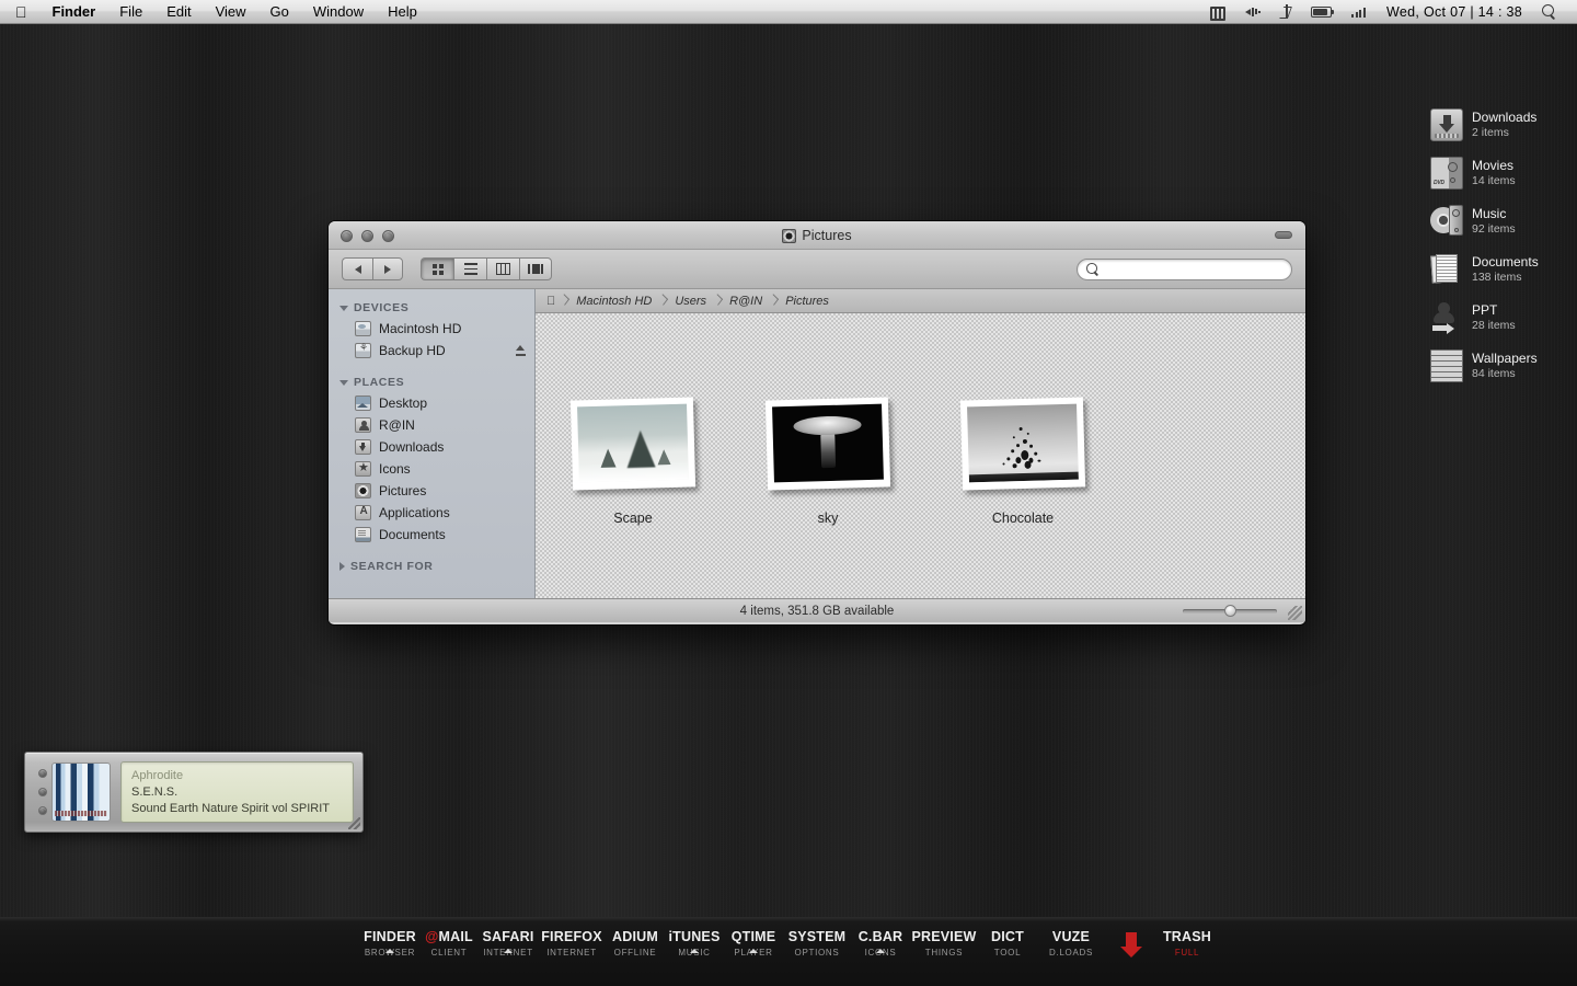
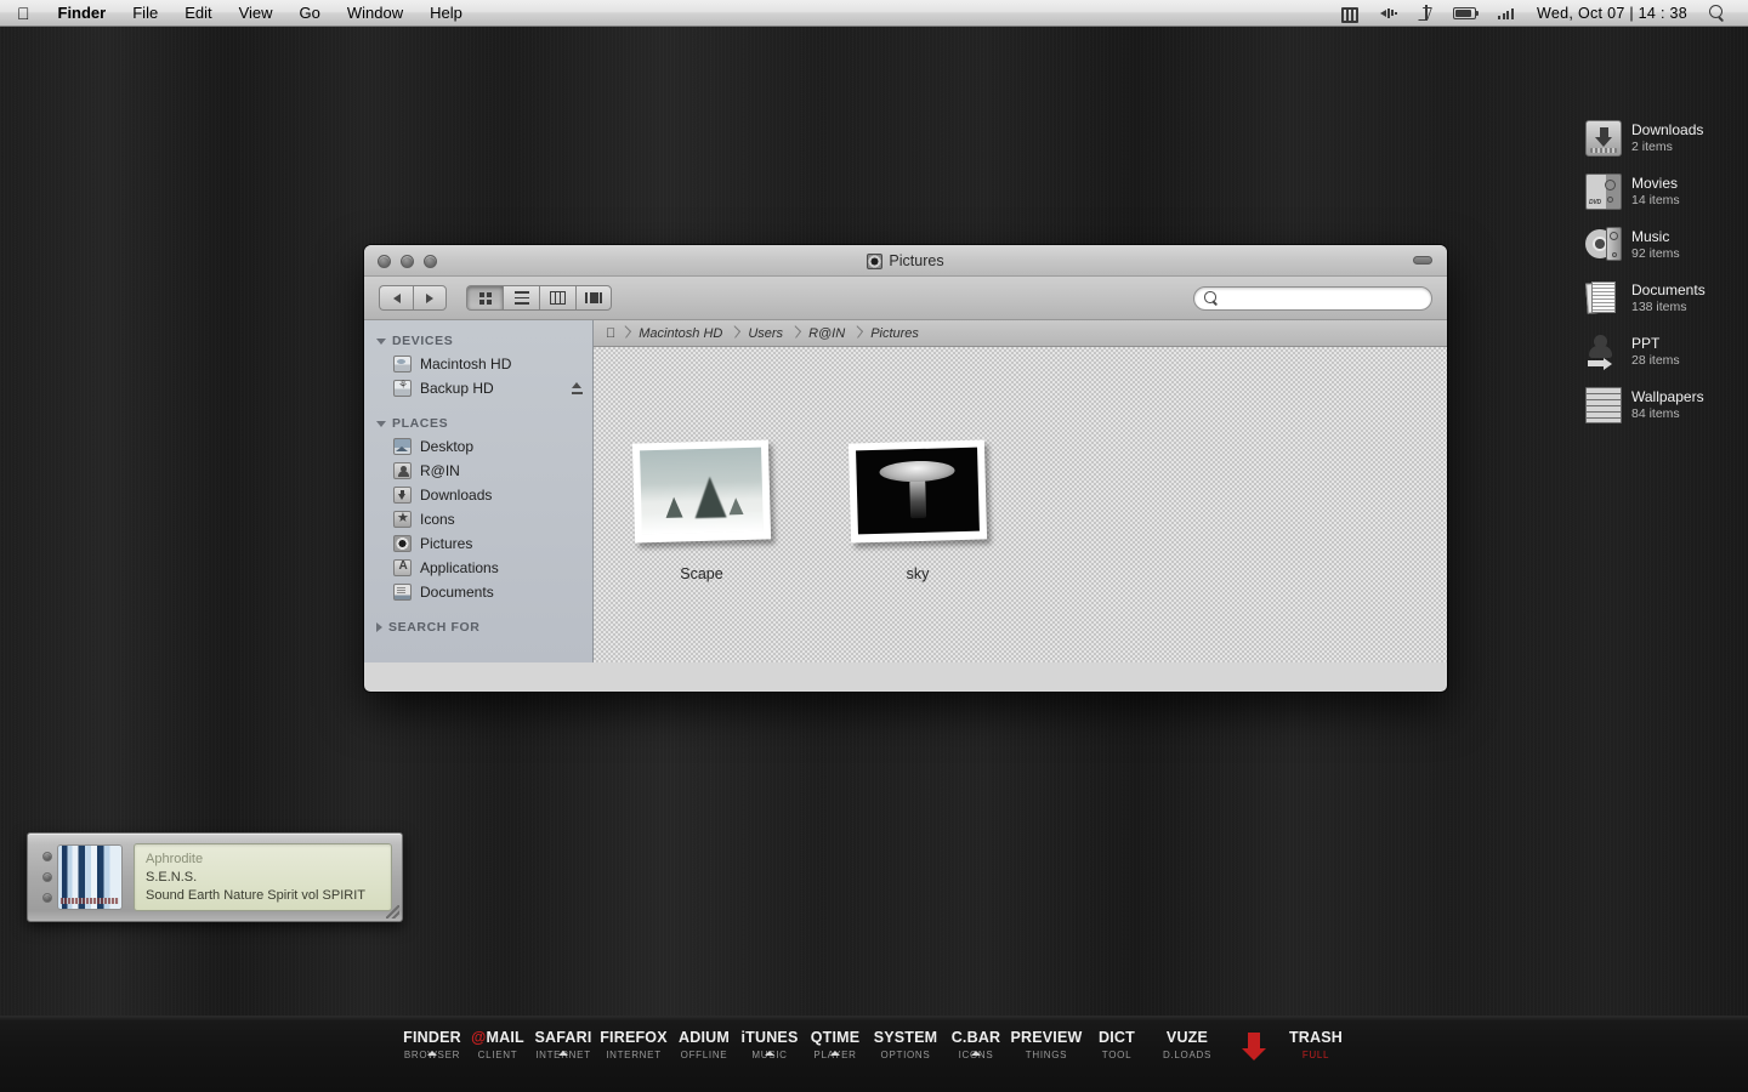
  
  Finder
  File
  Edit
  View
  Go
  Window
  Help
  Wed, Oct 07 | 14 : 38
  Downloads
  2 items
  Movies
  14 items
  Music
  92 items
  Documents
  138 items
  PPT
  28 items
  Wallpapers
  84 items
  Pictures
  DEVICES
  Macintosh HD
  Backup HD
  PLACES
  Desktop
  R@IN
  Downloads
  Icons
  Pictures
  Applications
  Documents
  SEARCH FOR
  
  Macintosh HD
  Users
  R@IN
  Pictures
  Scape
  sky
- Chocolate
- 4 items, 351.8 GB available
  Aphrodite
  S.E.N.S.
  Sound Earth Nature Spirit vol SPIRIT
  FINDER
  BROWSER
  @MAIL
  CLIENT
  SAFARI
  INTERNET
  FIREFOX
  INTERNET
  ADIUM
  OFFLINE
  iTUNES
  MUSIC
  QTIME
  PLAYER
  SYSTEM
  OPTIONS
  C.BAR
  ICONS
  PREVIEW
  THINGS
  DICT
  TOOL
  VUZE
  D.LOADS
  TRASH
  FULL
